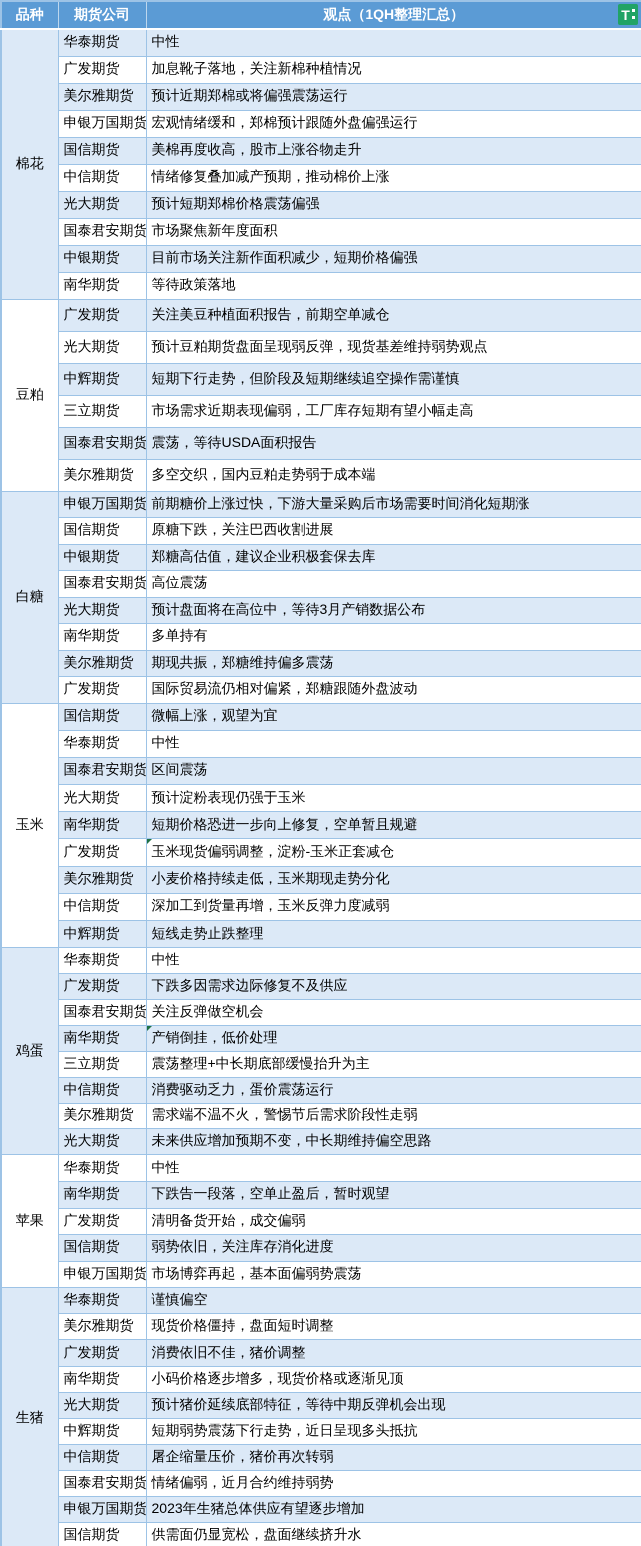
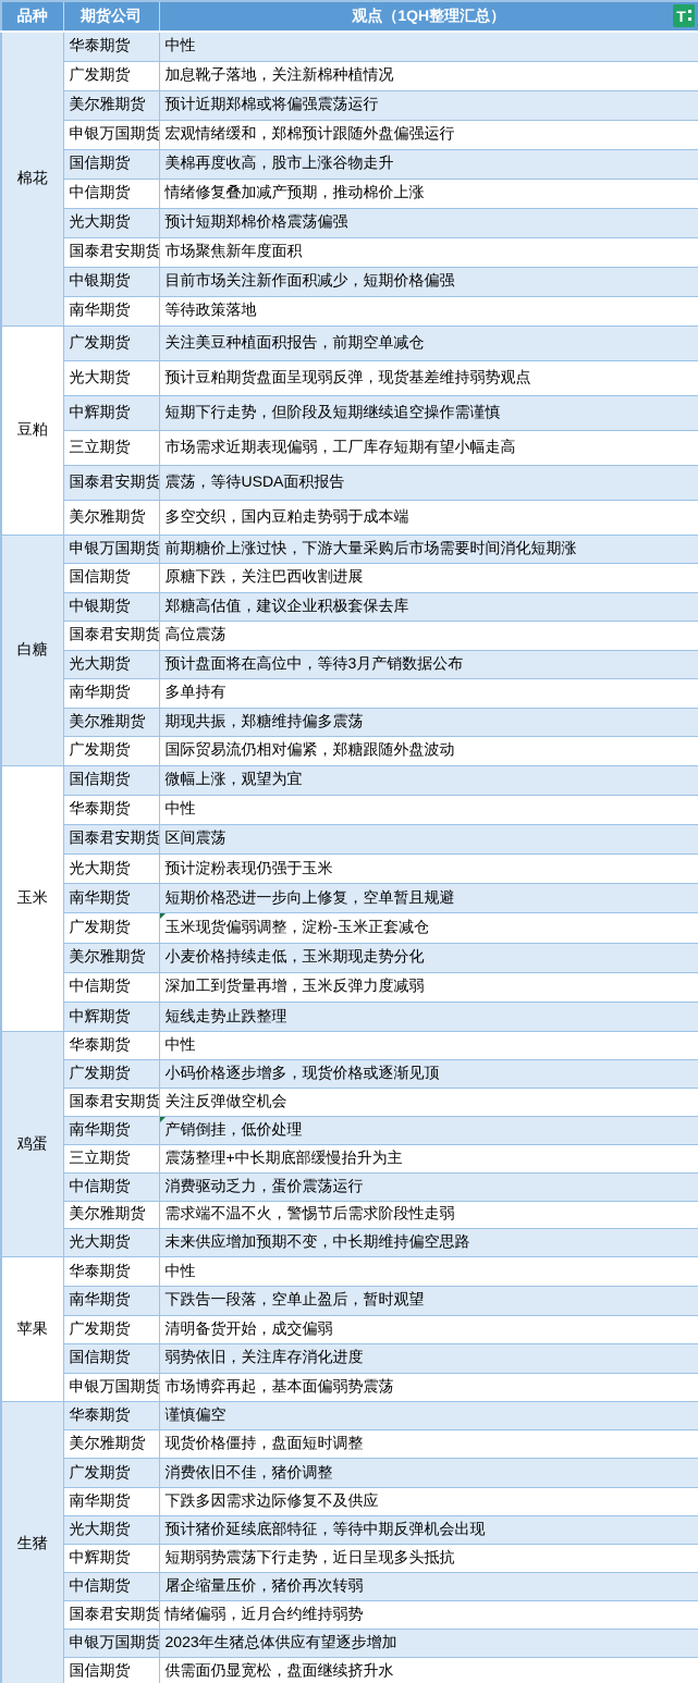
  品种	期货公司	观点（1QH整理汇总） T
  棉花	华泰期货	中性
  广发期货	加息靴子落地，关注新棉种植情况
  美尔雅期货	预计近期郑棉或将偏强震荡运行
  申银万国期货	宏观情绪缓和，郑棉预计跟随外盘偏强运行
  国信期货	美棉再度收高，股市上涨谷物走升
  中信期货	情绪修复叠加减产预期，推动棉价上涨
  光大期货	预计短期郑棉价格震荡偏强
  国泰君安期货	市场聚焦新年度面积
  中银期货	目前市场关注新作面积减少，短期价格偏强
  南华期货	等待政策落地
  豆粕	广发期货	关注美豆种植面积报告，前期空单减仓
  光大期货	预计豆粕期货盘面呈现弱反弹，现货基差维持弱势观点
  中辉期货	短期下行走势，但阶段及短期继续追空操作需谨慎
  三立期货	市场需求近期表现偏弱，工厂库存短期有望小幅走高
  国泰君安期货	震荡，等待USDA面积报告
  美尔雅期货	多空交织，国内豆粕走势弱于成本端
  白糖	申银万国期货	前期糖价上涨过快，下游大量采购后市场需要时间消化短期涨
  国信期货	原糖下跌，关注巴西收割进展
  中银期货	郑糖高估值，建议企业积极套保去库
  国泰君安期货	高位震荡
  光大期货	预计盘面将在高位中，等待3月产销数据公布
  南华期货	多单持有
  美尔雅期货	期现共振，郑糖维持偏多震荡
  广发期货	国际贸易流仍相对偏紧，郑糖跟随外盘波动
  玉米	国信期货	微幅上涨，观望为宜
  华泰期货	中性
  国泰君安期货	区间震荡
  光大期货	预计淀粉表现仍强于玉米
  南华期货	短期价格恐进一步向上修复，空单暂且规避
  广发期货	玉米现货偏弱调整，淀粉-玉米正套减仓
  美尔雅期货	小麦价格持续走低，玉米期现走势分化
  中信期货	深加工到货量再增，玉米反弹力度减弱
  中辉期货	短线走势止跌整理
  鸡蛋	华泰期货	中性
- 广发期货	下跌多因需求边际修复不及供应
+ 广发期货	小码价格逐步增多，现货价格或逐渐见顶
  国泰君安期货	关注反弹做空机会
  南华期货	产销倒挂，低价处理
  三立期货	震荡整理+中长期底部缓慢抬升为主
  中信期货	消费驱动乏力，蛋价震荡运行
  美尔雅期货	需求端不温不火，警惕节后需求阶段性走弱
  光大期货	未来供应增加预期不变，中长期维持偏空思路
  苹果	华泰期货	中性
  南华期货	下跌告一段落，空单止盈后，暂时观望
  广发期货	清明备货开始，成交偏弱
  国信期货	弱势依旧，关注库存消化进度
  申银万国期货	市场博弈再起，基本面偏弱势震荡
  生猪	华泰期货	谨慎偏空
  美尔雅期货	现货价格僵持，盘面短时调整
  广发期货	消费依旧不佳，猪价调整
- 南华期货	小码价格逐步增多，现货价格或逐渐见顶
+ 南华期货	下跌多因需求边际修复不及供应
  光大期货	预计猪价延续底部特征，等待中期反弹机会出现
  中辉期货	短期弱势震荡下行走势，近日呈现多头抵抗
  中信期货	屠企缩量压价，猪价再次转弱
  国泰君安期货	情绪偏弱，近月合约维持弱势
  申银万国期货	2023年生猪总体供应有望逐步增加
  国信期货	供需面仍显宽松，盘面继续挤升水
